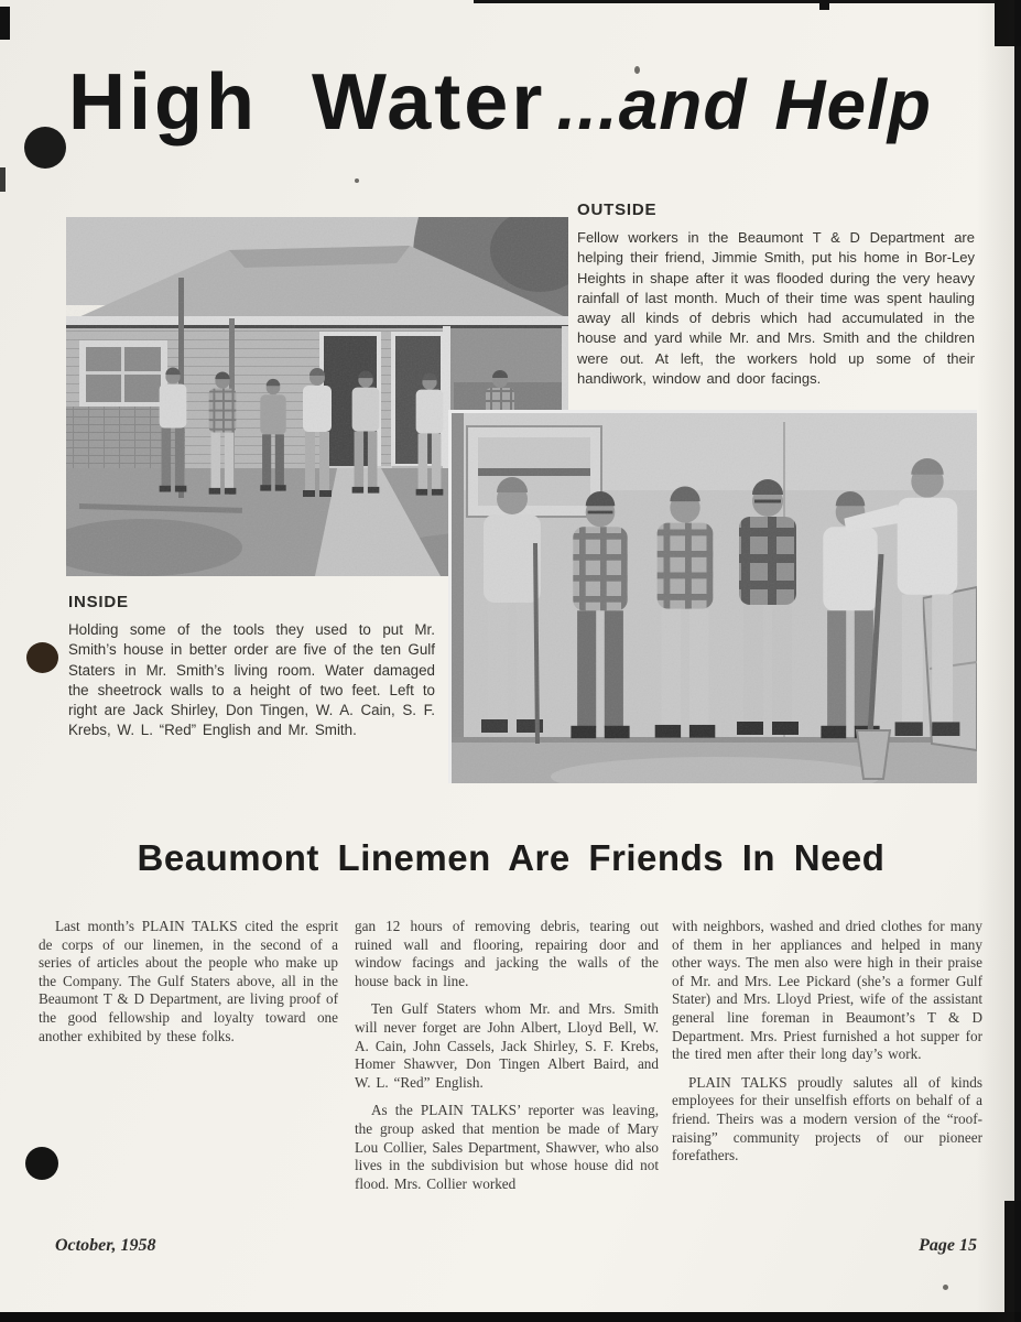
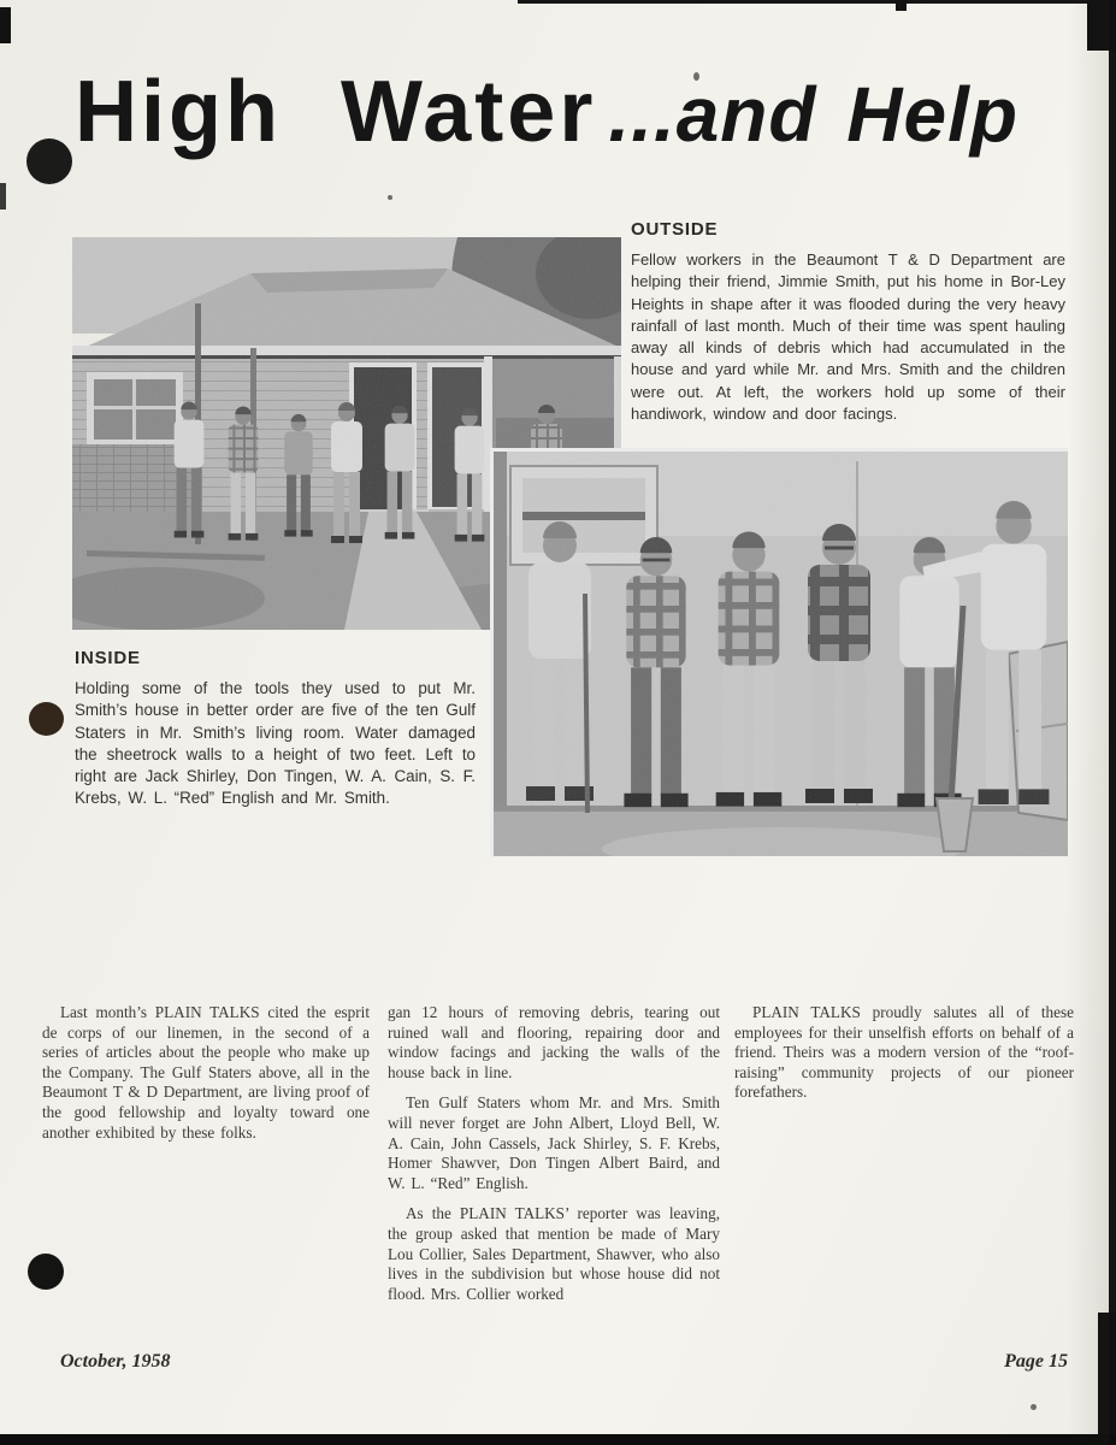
  High Water ...and Help
  OUTSIDE
  Fellow workers in the Beaumont T & D Department are helping their friend, Jimmie Smith, put his home in Bor-Ley Heights in shape after it was flooded during the very heavy rainfall of last month. Much of their time was spent hauling away all kinds of debris which had accumulated in the house and yard while Mr. and Mrs. Smith and the children were out. At left, the workers hold up some of their handiwork, window and door facings.
  INSIDE
  Holding some of the tools they used to put Mr. Smith’s house in better order are five of the ten Gulf Staters in Mr. Smith’s living room. Water damaged the sheetrock walls to a height of two feet. Left to right are Jack Shirley, Don Tingen, W. A. Cain, S. F. Krebs, W. L. “Red” English and Mr. Smith.
- Beaumont Linemen Are Friends In Need
  Last month’s PLAIN TALKS cited the esprit de corps of our linemen, in the second of a series of articles about the people who make up the Company. The Gulf Staters above, all in the Beaumont T & D Department, are living proof of the good fellowship and loyalty toward one another exhibited by these folks.
  gan 12 hours of removing debris, tearing out ruined wall and flooring, repairing door and window facings and jacking the walls of the house back in line.
  Ten Gulf Staters whom Mr. and Mrs. Smith will never forget are John Albert, Lloyd Bell, W. A. Cain, John Cassels, Jack Shirley, S. F. Krebs, Homer Shawver, Don Tingen Albert Baird, and W. L. “Red” English.
  As the PLAIN TALKS’ reporter was leaving, the group asked that mention be made of Mary Lou Collier, Sales Department, Shawver, who also lives in the subdivision but whose house did not flood. Mrs. Collier worked
- with neighbors, washed and dried clothes for many of them in her appliances and helped in many other ways. The men also were high in their praise of Mr. and Mrs. Lee Pickard (she’s a former Gulf Stater) and Mrs. Lloyd Priest, wife of the assistant general line foreman in Beaumont’s T & D Department. Mrs. Priest furnished a hot supper for the tired men after their long day’s work.
- PLAIN TALKS proudly salutes all of kinds employees for their unselfish efforts on behalf of a friend. Theirs was a modern version of the “roof-raising” community projects of our pioneer forefathers.
+ PLAIN TALKS proudly salutes all of these employees for their unselfish efforts on behalf of a friend. Theirs was a modern version of the “roof-raising” community projects of our pioneer forefathers.
  October, 1958
  Page 15
